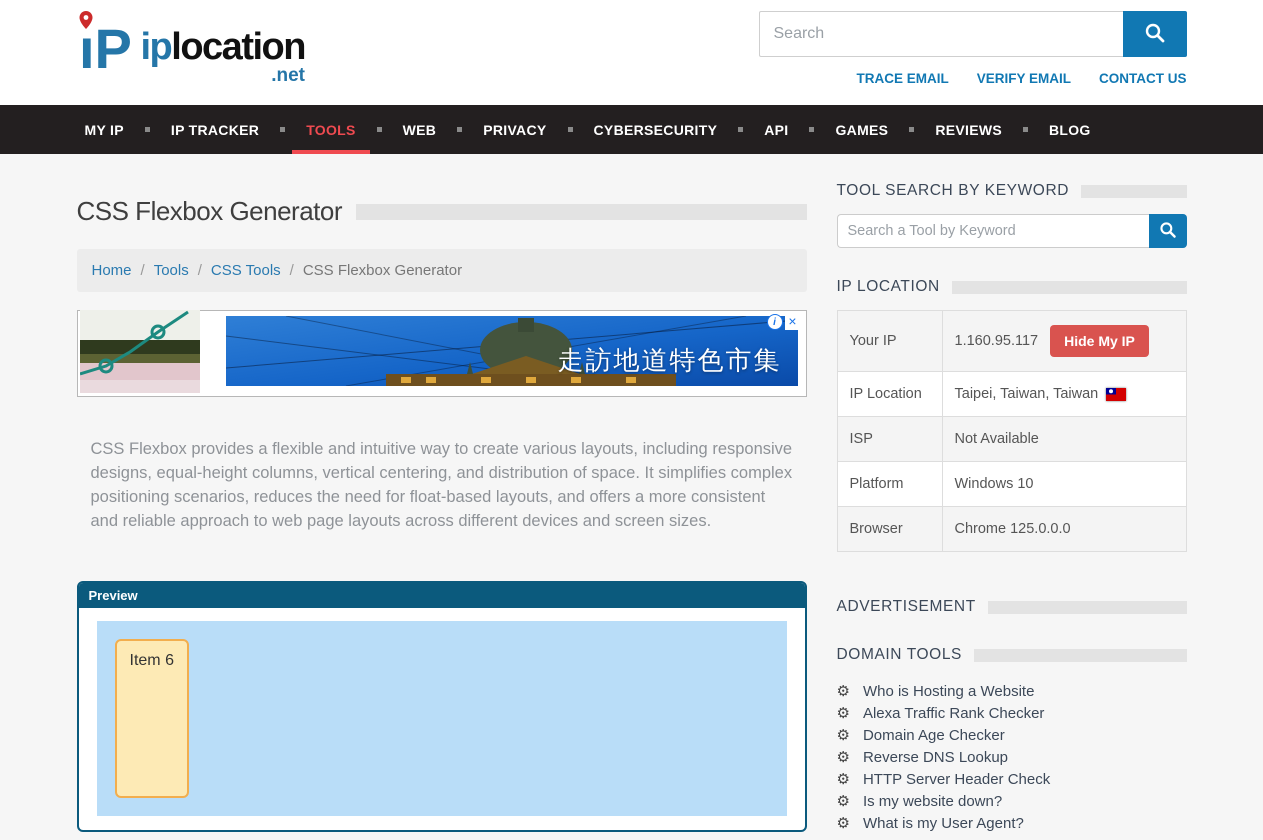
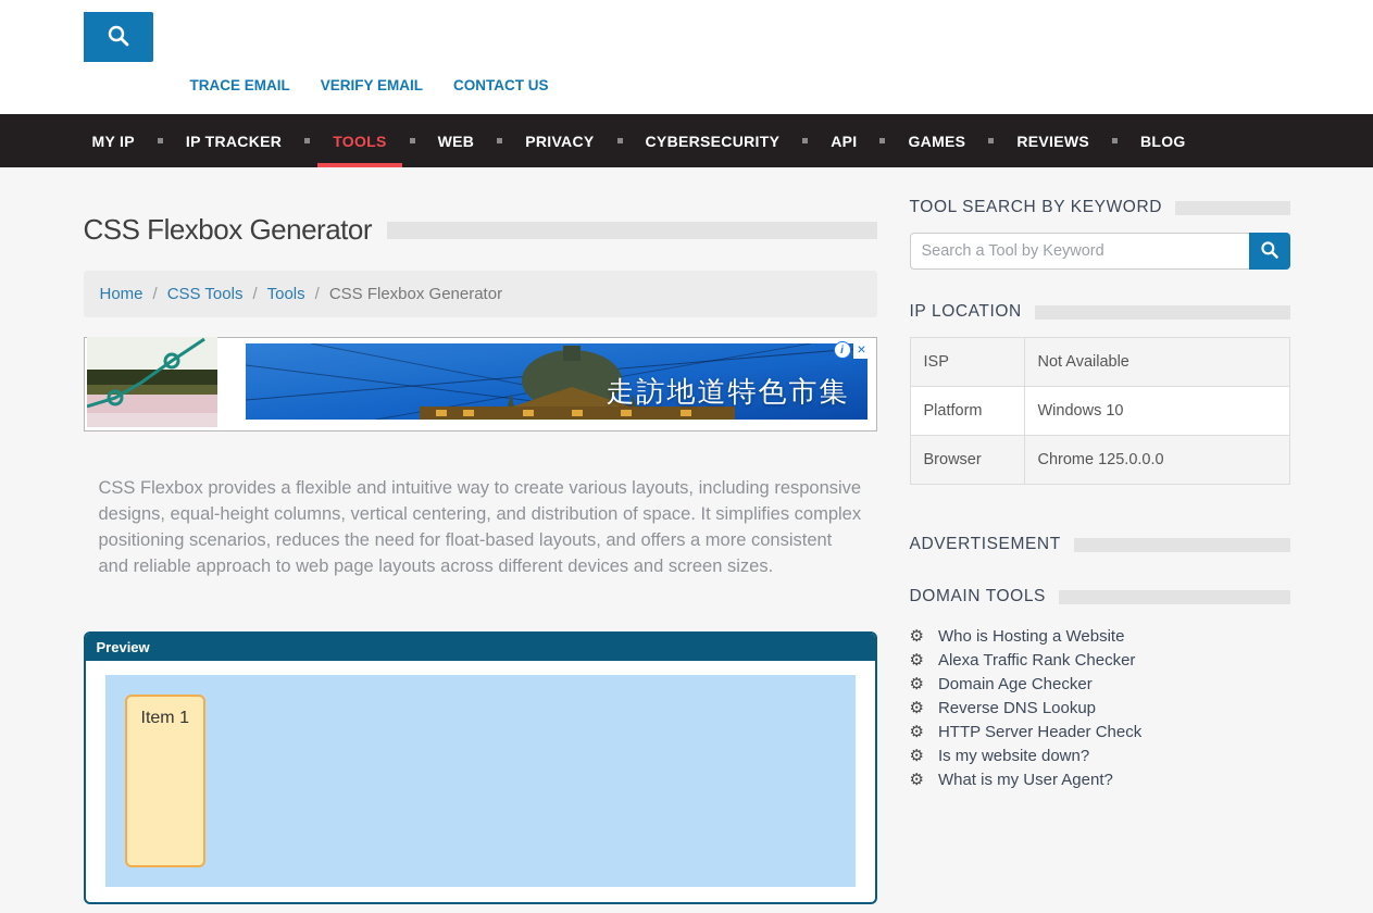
- ıP
- iplocation
- .net
- Search
  TRACE EMAIL
  VERIFY EMAIL
  CONTACT US
  MY IP
  IP TRACKER
  TOOLS
  WEB
  PRIVACY
  CYBERSECURITY
  API
  GAMES
  REVIEWS
  BLOG
  CSS Flexbox Generator
  Home
  /
- Tools
+ CSS Tools
  /
- CSS Tools
+ Tools
  /
  CSS Flexbox Generator
  走訪地道特色市集
  i
  ×
  CSS Flexbox provides a flexible and intuitive way to create various layouts, including responsive designs, equal-height columns, vertical centering, and distribution of space. It simplifies complex positioning scenarios, reduces the need for float-based layouts, and offers a more consistent and reliable approach to web page layouts across different devices and screen sizes.
  Preview
- Item 6
+ Item 1
  TOOL SEARCH BY KEYWORD
  Search a Tool by Keyword
  IP LOCATION
- Your IP	1.160.95.117 Hide My IP
- IP Location	Taipei, Taiwan, Taiwan
  ISP	Not Available
  Platform	Windows 10
  Browser	Chrome 125.0.0.0
  ADVERTISEMENT
  DOMAIN TOOLS
  ⚙
  Who is Hosting a Website
  ⚙
  Alexa Traffic Rank Checker
  ⚙
  Domain Age Checker
  ⚙
  Reverse DNS Lookup
  ⚙
  HTTP Server Header Check
  ⚙
  Is my website down?
  ⚙
  What is my User Agent?
